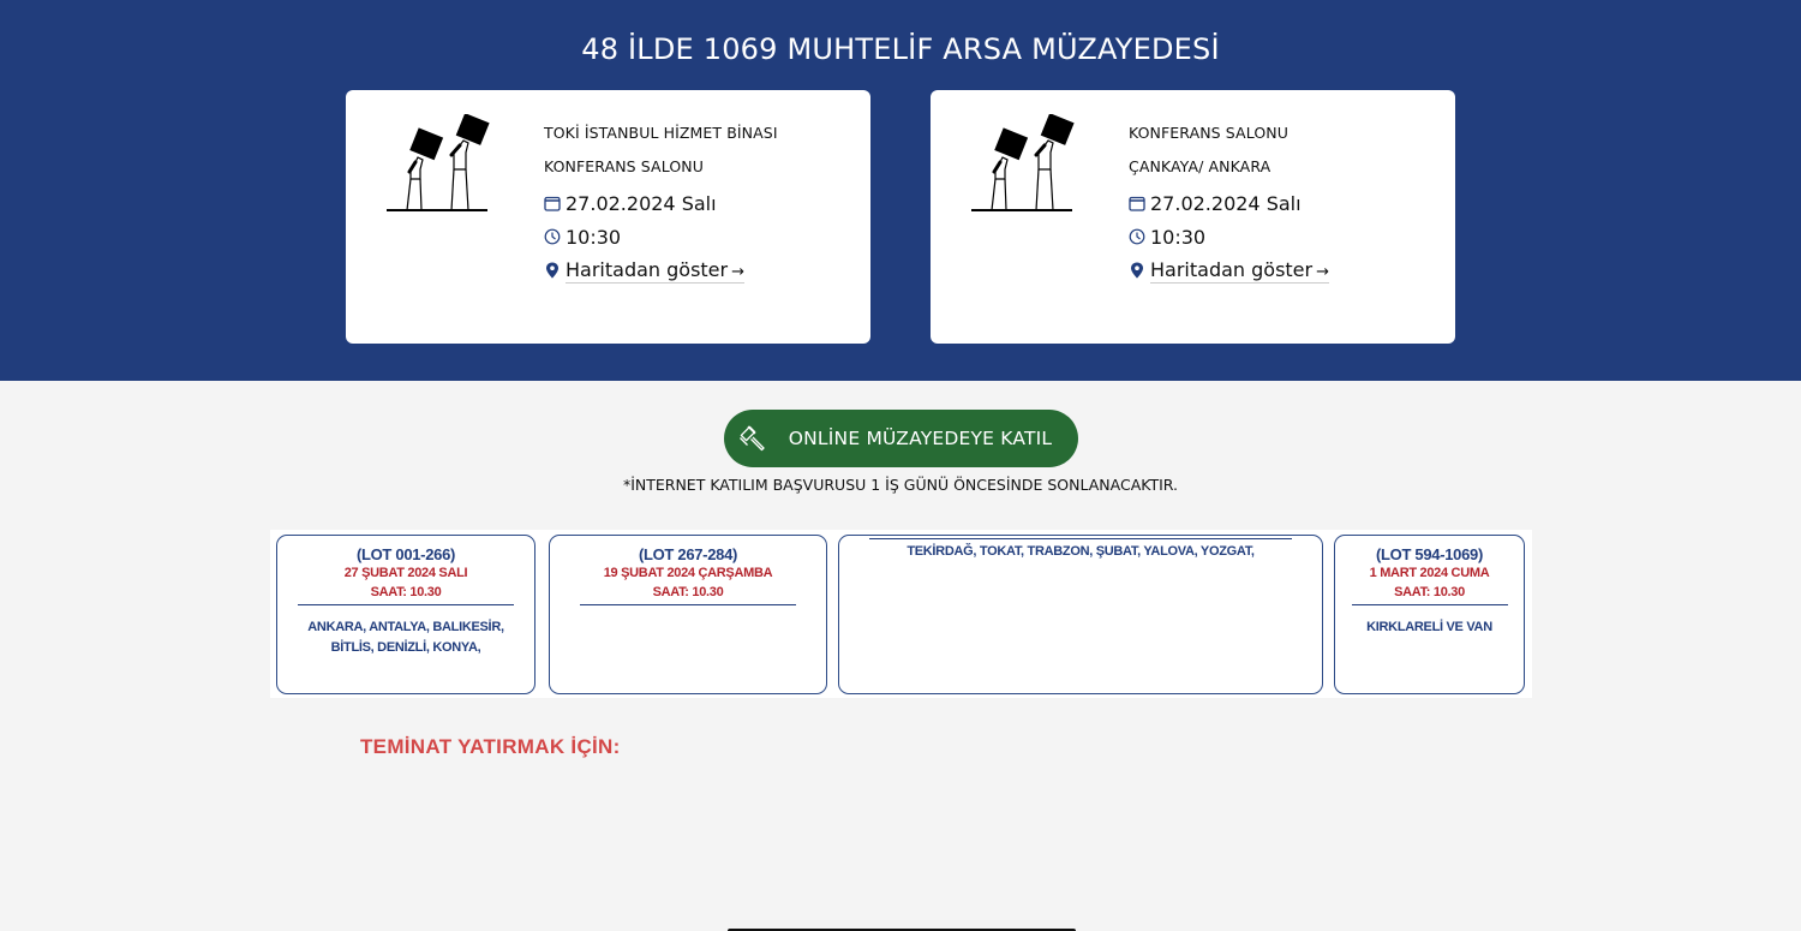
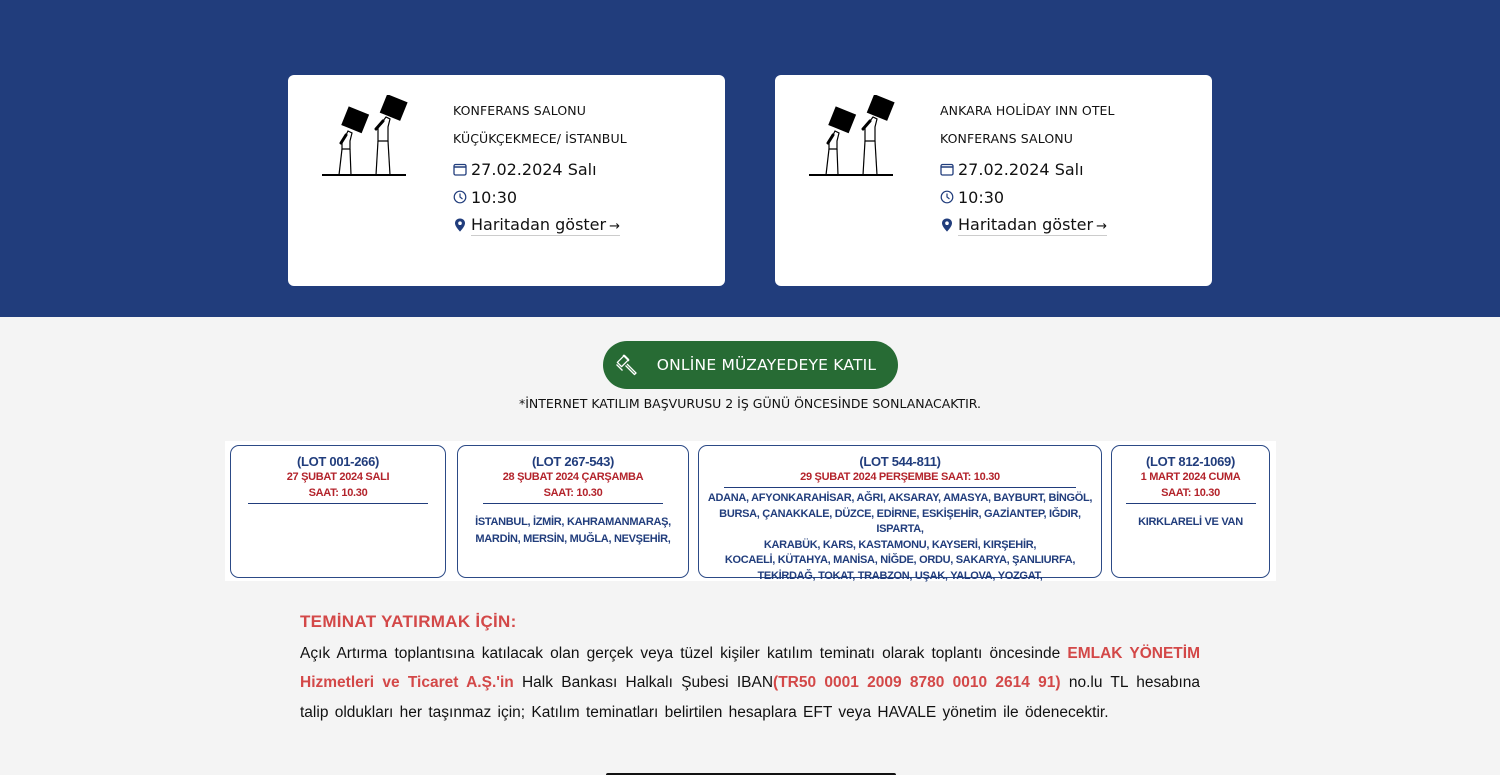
- 48 İLDE 1069 MUHTELİF ARSA MÜZAYEDESİ
- TOKİ İSTANBUL HİZMET BİNASI
  KONFERANS SALONU
+ KÜÇÜKÇEKMECE/ İSTANBUL
  27.02.2024 Salı
  10:30
  Haritadan göster →
+ ANKARA HOLİDAY INN OTEL
  KONFERANS SALONU
- ÇANKAYA/ ANKARA
  27.02.2024 Salı
  10:30
  Haritadan göster →
  ONLİNE MÜZAYEDEYE KATIL
- *İNTERNET KATILIM BAŞVURUSU 1 İŞ GÜNÜ ÖNCESİNDE SONLANACAKTIR.
+ *İNTERNET KATILIM BAŞVURUSU 2 İŞ GÜNÜ ÖNCESİNDE SONLANACAKTIR.
  (LOT 001-266)
  27 ŞUBAT 2024 SALI
  SAAT: 10.30
- ANKARA, ANTALYA, BALIKESİR,
- BİTLİS, DENİZLİ, KONYA,
- (LOT 267-284)
+ (LOT 267-543)
- 19 ŞUBAT 2024 ÇARŞAMBA
+ 28 ŞUBAT 2024 ÇARŞAMBA
  SAAT: 10.30
+ İSTANBUL, İZMİR, KAHRAMANMARAŞ,
+ MARDİN, MERSİN, MUĞLA, NEVŞEHİR,
+ (LOT 544-811)
+ 29 ŞUBAT 2024 PERŞEMBE SAAT: 10.30
+ ADANA, AFYONKARAHİSAR, AĞRI, AKSARAY, AMASYA, BAYBURT, BİNGÖL,
+ BURSA, ÇANAKKALE, DÜZCE, EDİRNE, ESKİŞEHİR, GAZİANTEP, IĞDIR, ISPARTA,
+ KARABÜK, KARS, KASTAMONU, KAYSERİ, KIRŞEHİR,
+ KOCAELİ, KÜTAHYA, MANİSA, NİĞDE, ORDU, SAKARYA, ŞANLIURFA,
- TEKİRDAĞ, TOKAT, TRABZON, ŞUBAT, YALOVA, YOZGAT,
+ TEKİRDAĞ, TOKAT, TRABZON, UŞAK, YALOVA, YOZGAT,
- (LOT 594-1069)
+ (LOT 812-1069)
  1 MART 2024 CUMA
  SAAT: 10.30
  KIRKLARELİ VE VAN
  TEMİNAT YATIRMAK İÇİN:
+ Açık Artırma toplantısına katılacak olan gerçek veya tüzel kişiler katılım teminatı olarak toplantı öncesinde EMLAK YÖNETİM Hizmetleri ve Ticaret A.Ş.'in Halk Bankası Halkalı Şubesi IBAN(TR50 0001 2009 8780 0010 2614 91) no.lu TL hesabına talip oldukları her taşınmaz için; Katılım teminatları belirtilen hesaplara EFT veya HAVALE yönetim ile ödenecektir.
